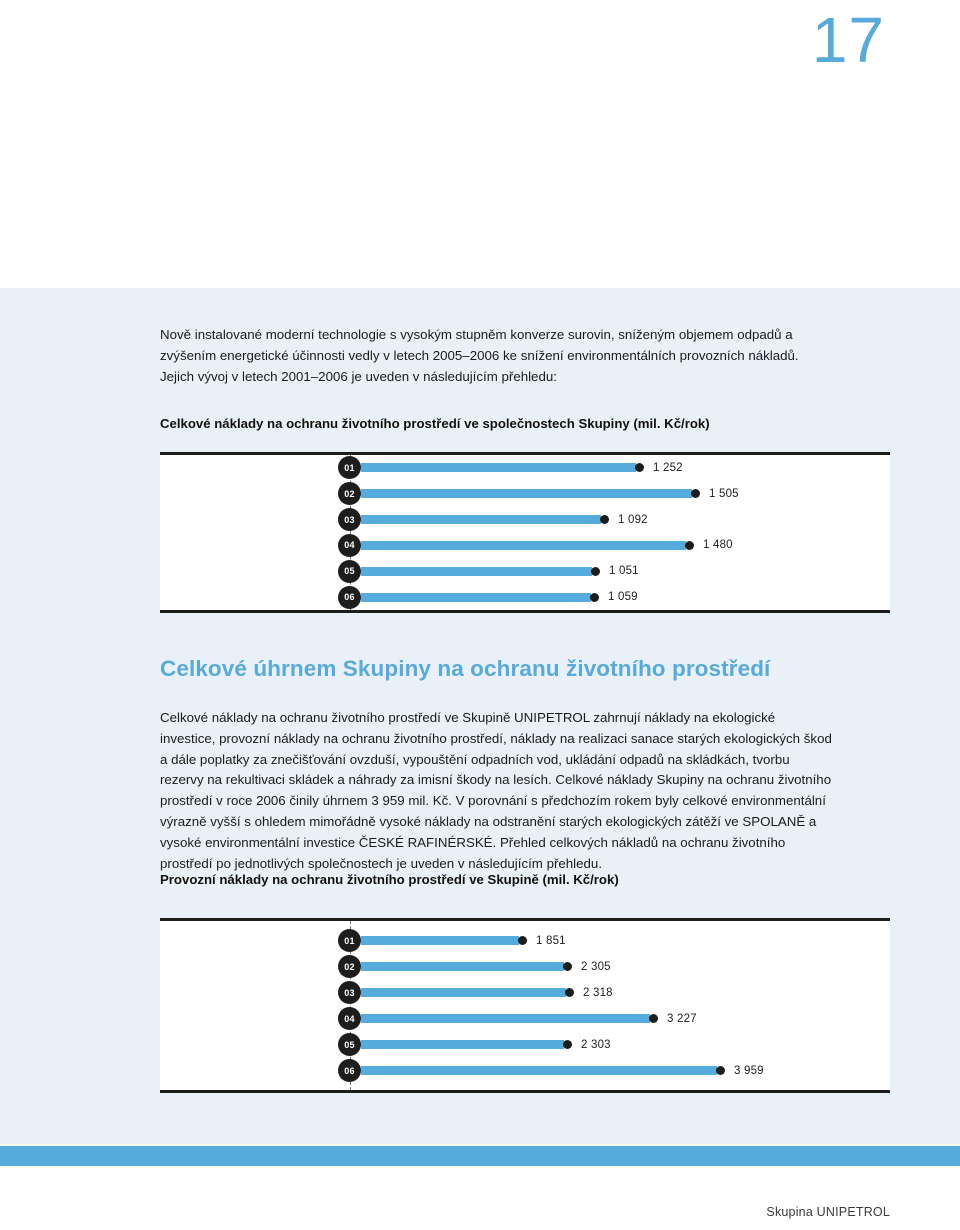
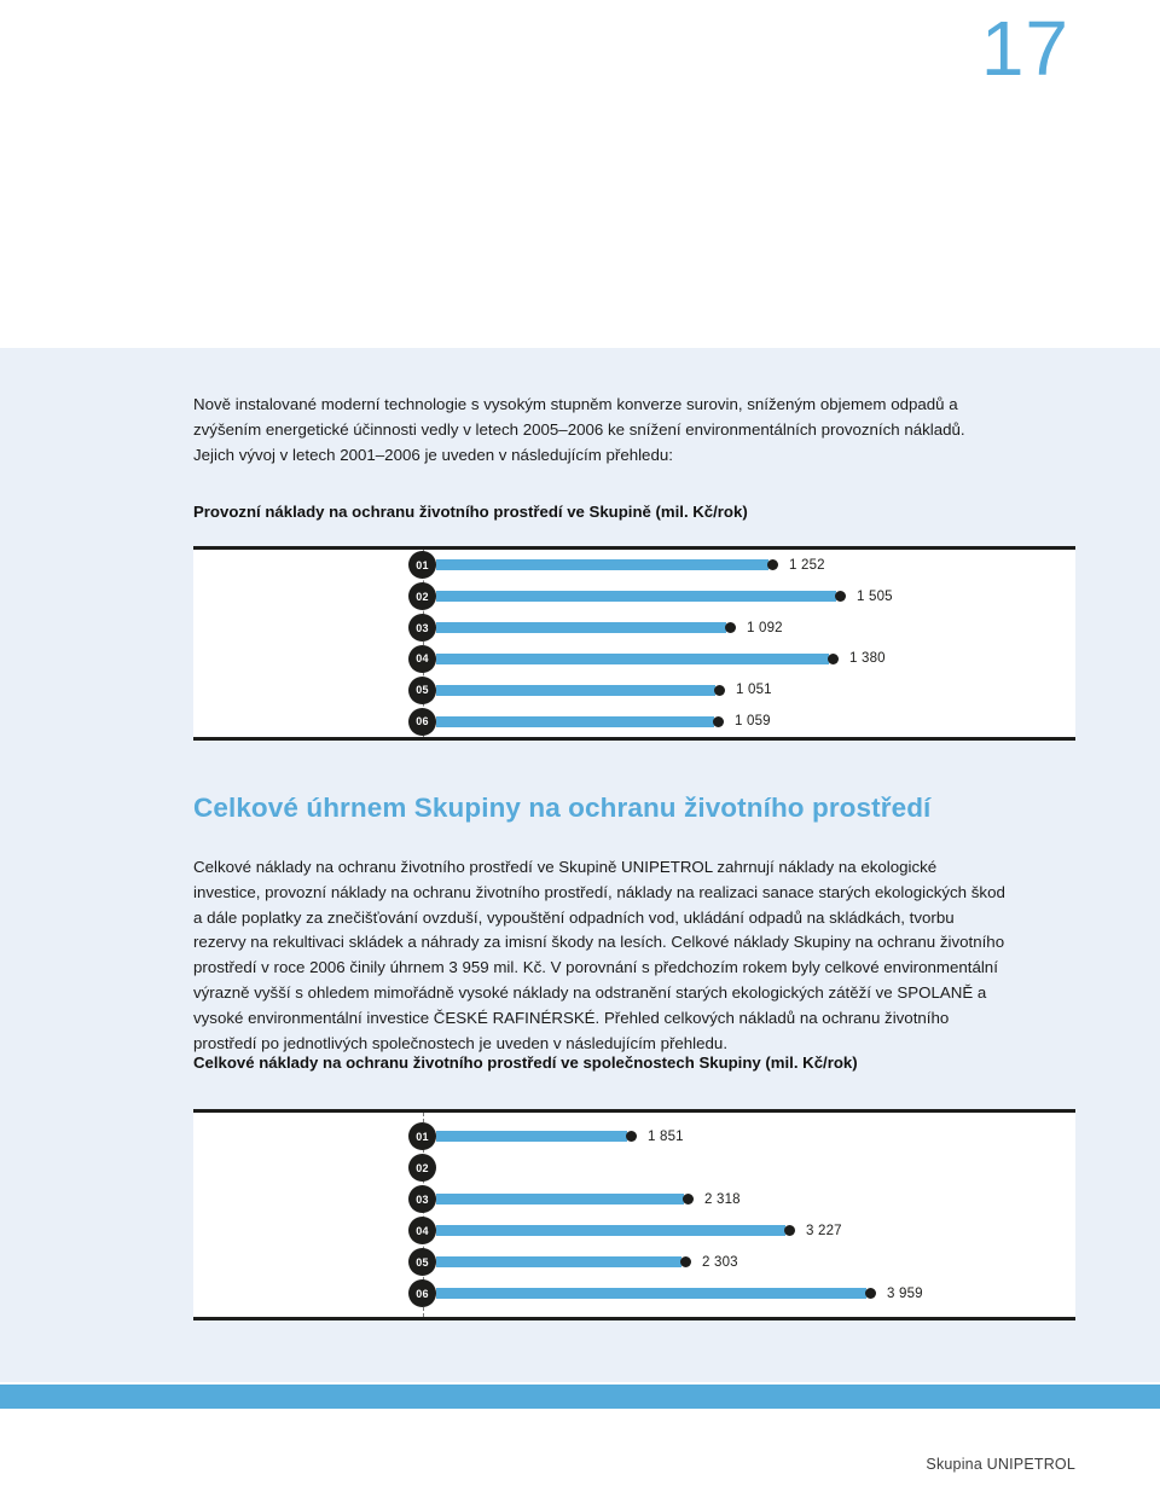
  17
  Nově instalované moderní technologie s vysokým stupněm konverze surovin, sníženým objemem odpadů a zvýšením energetické účinnosti vedly v letech 2005–2006 ke snížení environmentálních provozních nákladů. Jejich vývoj v letech 2001–2006 je uveden v následujícím přehledu:
- Celkové náklady na ochranu životního prostředí ve společnostech Skupiny (mil. Kč/rok)
+ Provozní náklady na ochranu životního prostředí ve Skupině (mil. Kč/rok)
  01
  1 252
  02
  1 505
  03
  1 092
  04
- 1 480
+ 1 380
  05
  1 051
  06
  1 059
  Celkové úhrnem Skupiny na ochranu životního prostředí
  Celkové náklady na ochranu životního prostředí ve Skupině UNIPETROL zahrnují náklady na ekologické investice, provozní náklady na ochranu životního prostředí, náklady na realizaci sanace starých ekologických škod a dále poplatky za znečišťování ovzduší, vypouštění odpadních vod, ukládání odpadů na skládkách, tvorbu rezervy na rekultivaci skládek a náhrady za imisní škody na lesích. Celkové náklady Skupiny na ochranu životního prostředí v roce 2006 činily úhrnem 3 959 mil. Kč. V porovnání s předchozím rokem byly celkové environmentální výrazně vyšší s ohledem mimořádně vysoké náklady na odstranění starých ekologických zátěží ve SPOLANĚ a vysoké environmentální investice ČESKÉ RAFINÉRSKÉ. Přehled celkových nákladů na ochranu životního prostředí po jednotlivých společnostech je uveden v následujícím přehledu.
- Provozní náklady na ochranu životního prostředí ve Skupině (mil. Kč/rok)
+ Celkové náklady na ochranu životního prostředí ve společnostech Skupiny (mil. Kč/rok)
  01
  1 851
  02
- 2 305
  03
  2 318
  04
  3 227
  05
  2 303
  06
  3 959
  Skupina UNIPETROL
